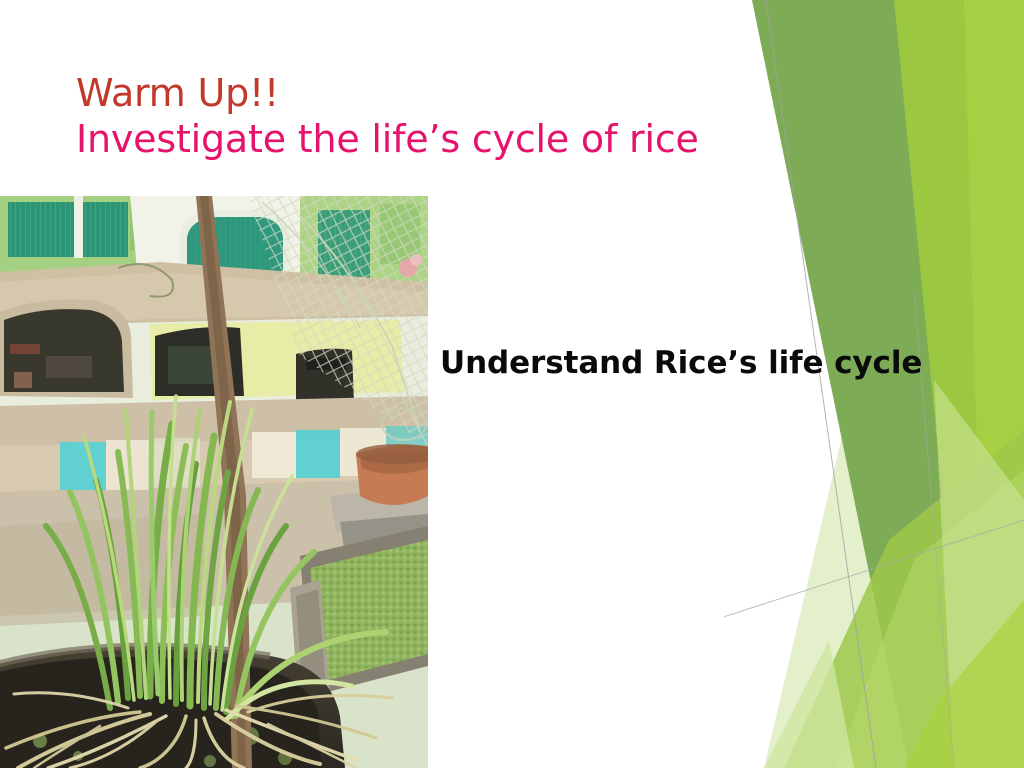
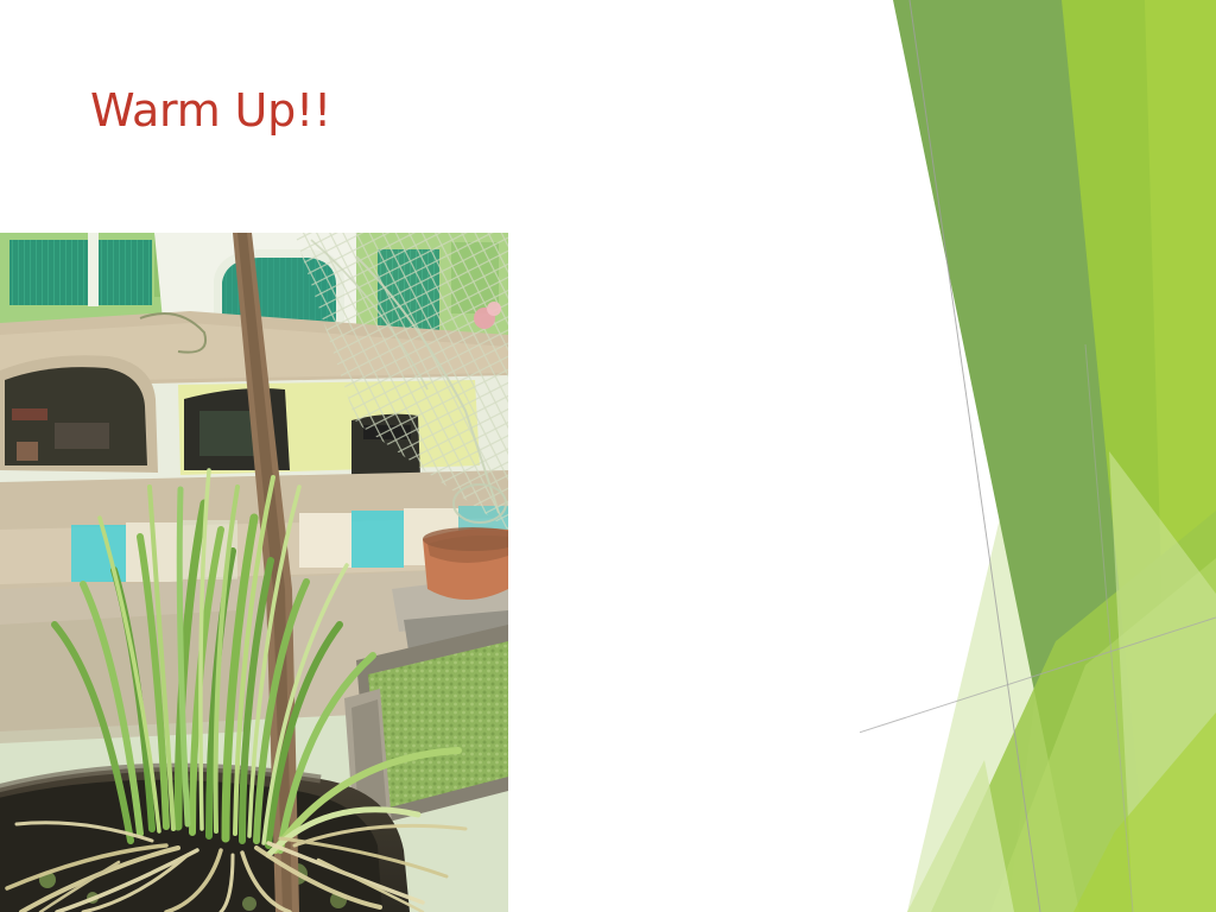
  Warm Up!!
- Investigate the life’s cycle of rice
- Understand Rice’s life cycle
